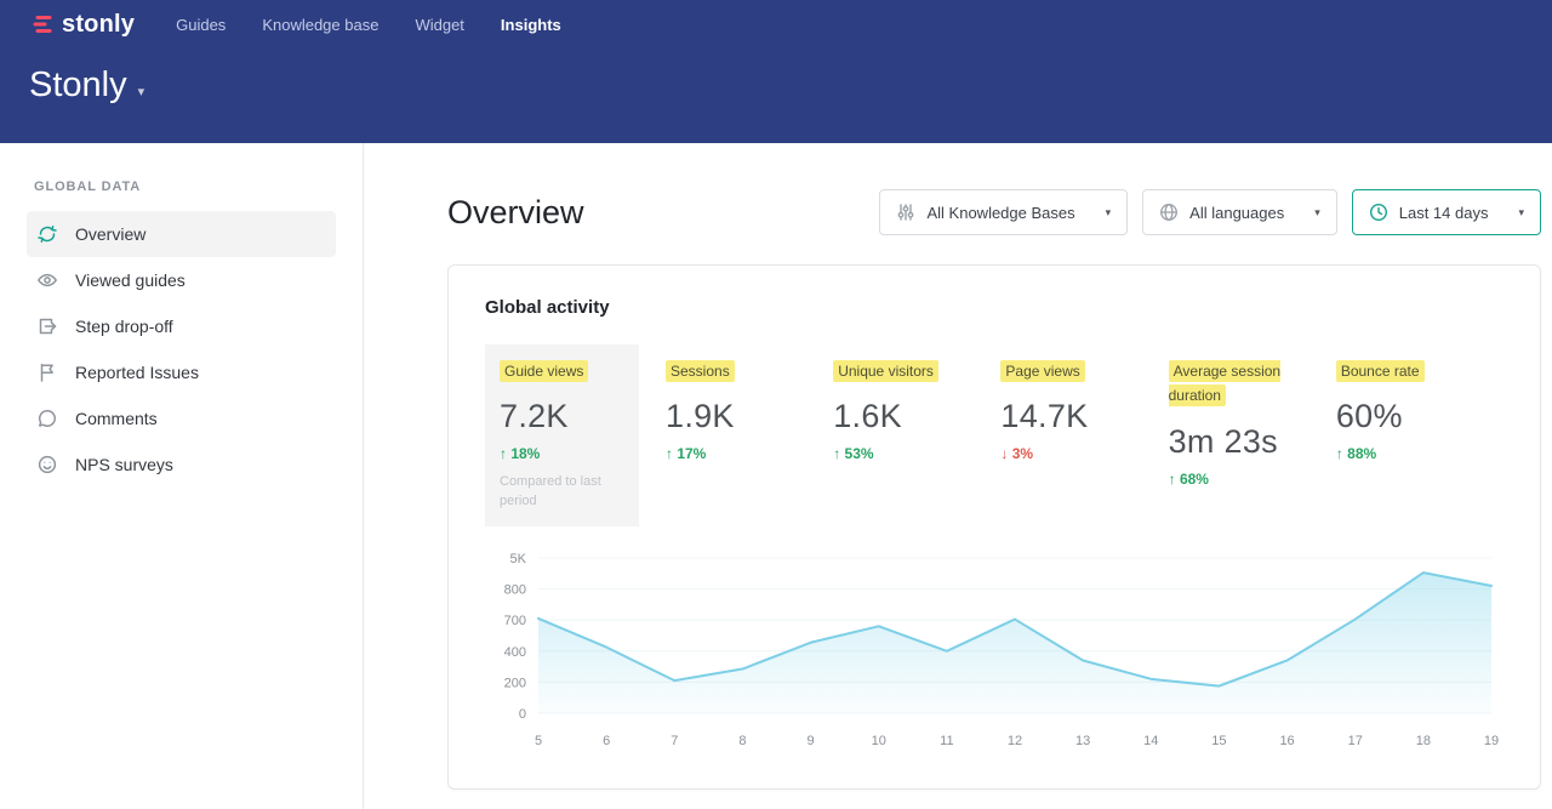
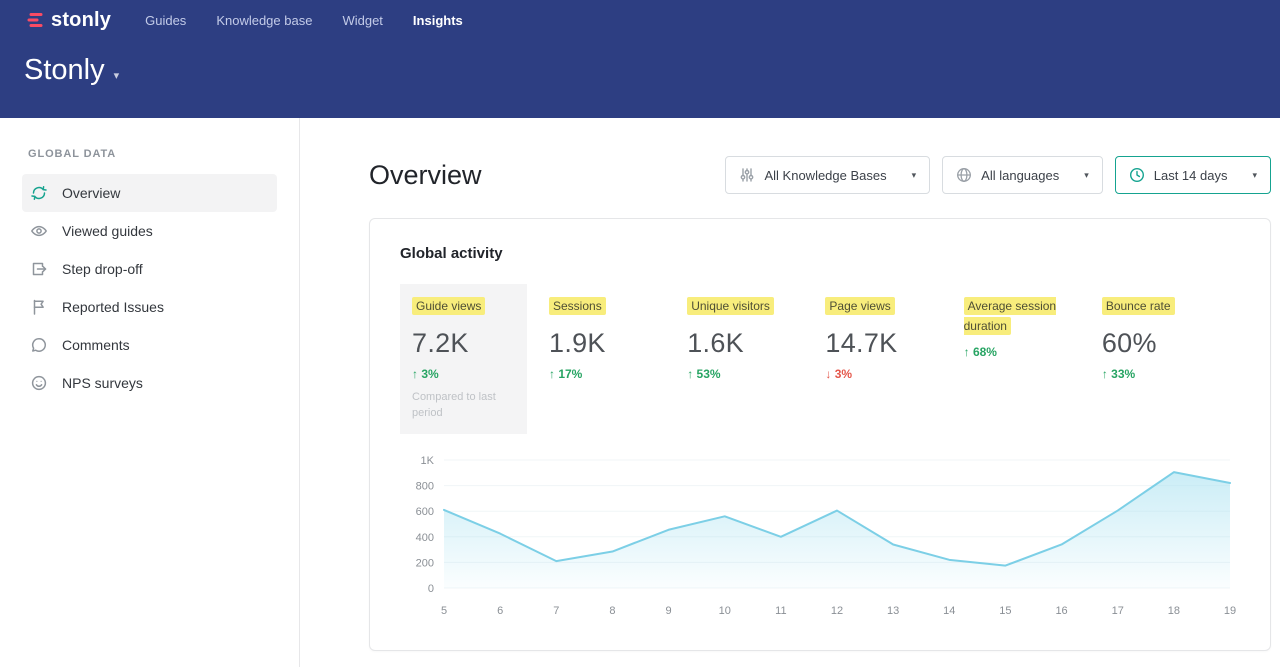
  stonly
  Guides
  Knowledge base
  Widget
  Insights
  Stonly
  ▾
  GLOBAL DATA
  Overview
  Viewed guides
  Step drop-off
  Reported Issues
  Comments
  NPS surveys
  Overview
  All Knowledge Bases
  ▾
  All languages
  ▾
  Last 14 days
  ▾
  Global activity
  Guide views
  7.2K
- ↑ 18%
+ ↑ 3%
  Compared to last period
  Sessions
  1.9K
  ↑ 17%
  Unique visitors
  1.6K
  ↑ 53%
  Page views
  14.7K
  ↓ 3%
  Average session duration
- 3m 23s
  ↑ 68%
  Bounce rate
  60%
- ↑ 88%
+ ↑ 33%
  0
  200
  400
- 700
+ 600
  800
- 5K
+ 1K
  5
  6
  7
  8
  9
  10
  11
  12
  13
  14
  15
  16
  17
  18
  19
